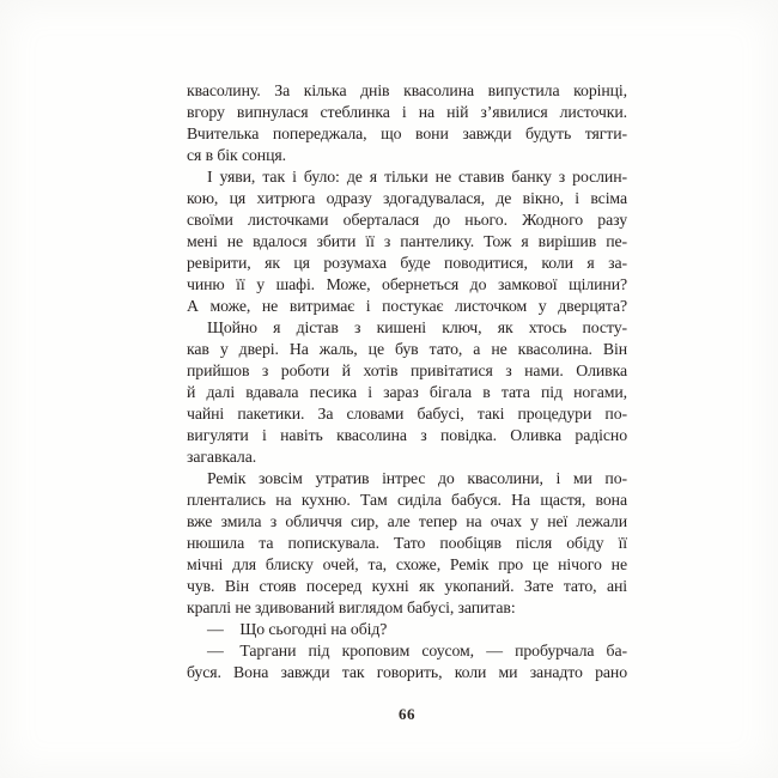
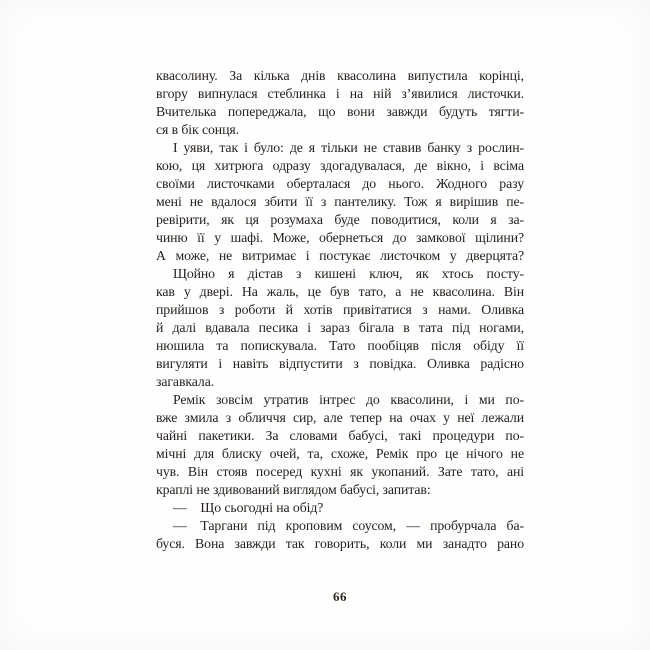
  квасолину. За кілька днів квасолина випустила корінці,
  вгору випнулася стеблинка і на ній з’явилися листочки.
  Вчителька попереджала, що вони завжди будуть тягти-
  ся в бік сонця.
  І уяви, так і було: де я тільки не ставив банку з рослин-
  кою, ця хитрюга одразу здогадувалася, де вікно, і всіма
  своїми листочками оберталася до нього. Жодного разу
  мені не вдалося збити її з пантелику. Тож я вирішив пе-
  ревірити, як ця розумаха буде поводитися, коли я за-
  чиню її у шафі. Може, обернеться до замкової щілини?
  А може, не витримає і постукає листочком у дверцята?
  Щойно я дістав з кишені ключ, як хтось посту-
  кав у двері. На жаль, це був тато, а не квасолина. Він
  прийшов з роботи й хотів привітатися з нами. Оливка
  й далі вдавала песика і зараз бігала в тата під ногами,
- чайні пакетики. За словами бабусі, такі процедури по-
+ нюшила та попискувала. Тато пообіцяв після обіду її
- вигуляти і навіть квасолина з повідка. Оливка радісно
+ вигуляти і навіть відпустити з повідка. Оливка радісно
  загавкала.
  Ремік зовсім утратив інтрес до квасолини, і ми по-
- плентались на кухню. Там сиділа бабуся. На щастя, вона
  вже змила з обличчя сир, але тепер на очах у неї лежали
- нюшила та попискувала. Тато пообіцяв після обіду її
+ чайні пакетики. За словами бабусі, такі процедури по-
  мічні для блиску очей, та, схоже, Ремік про це нічого не
  чув. Він стояв посеред кухні як укопаний. Зате тато, ані
  краплі не здивований виглядом бабусі, запитав:
  — Що сьогодні на обід?
  — Таргани під кроповим соусом, — пробурчала ба-
  буся. Вона завжди так говорить, коли ми занадто рано
  66
